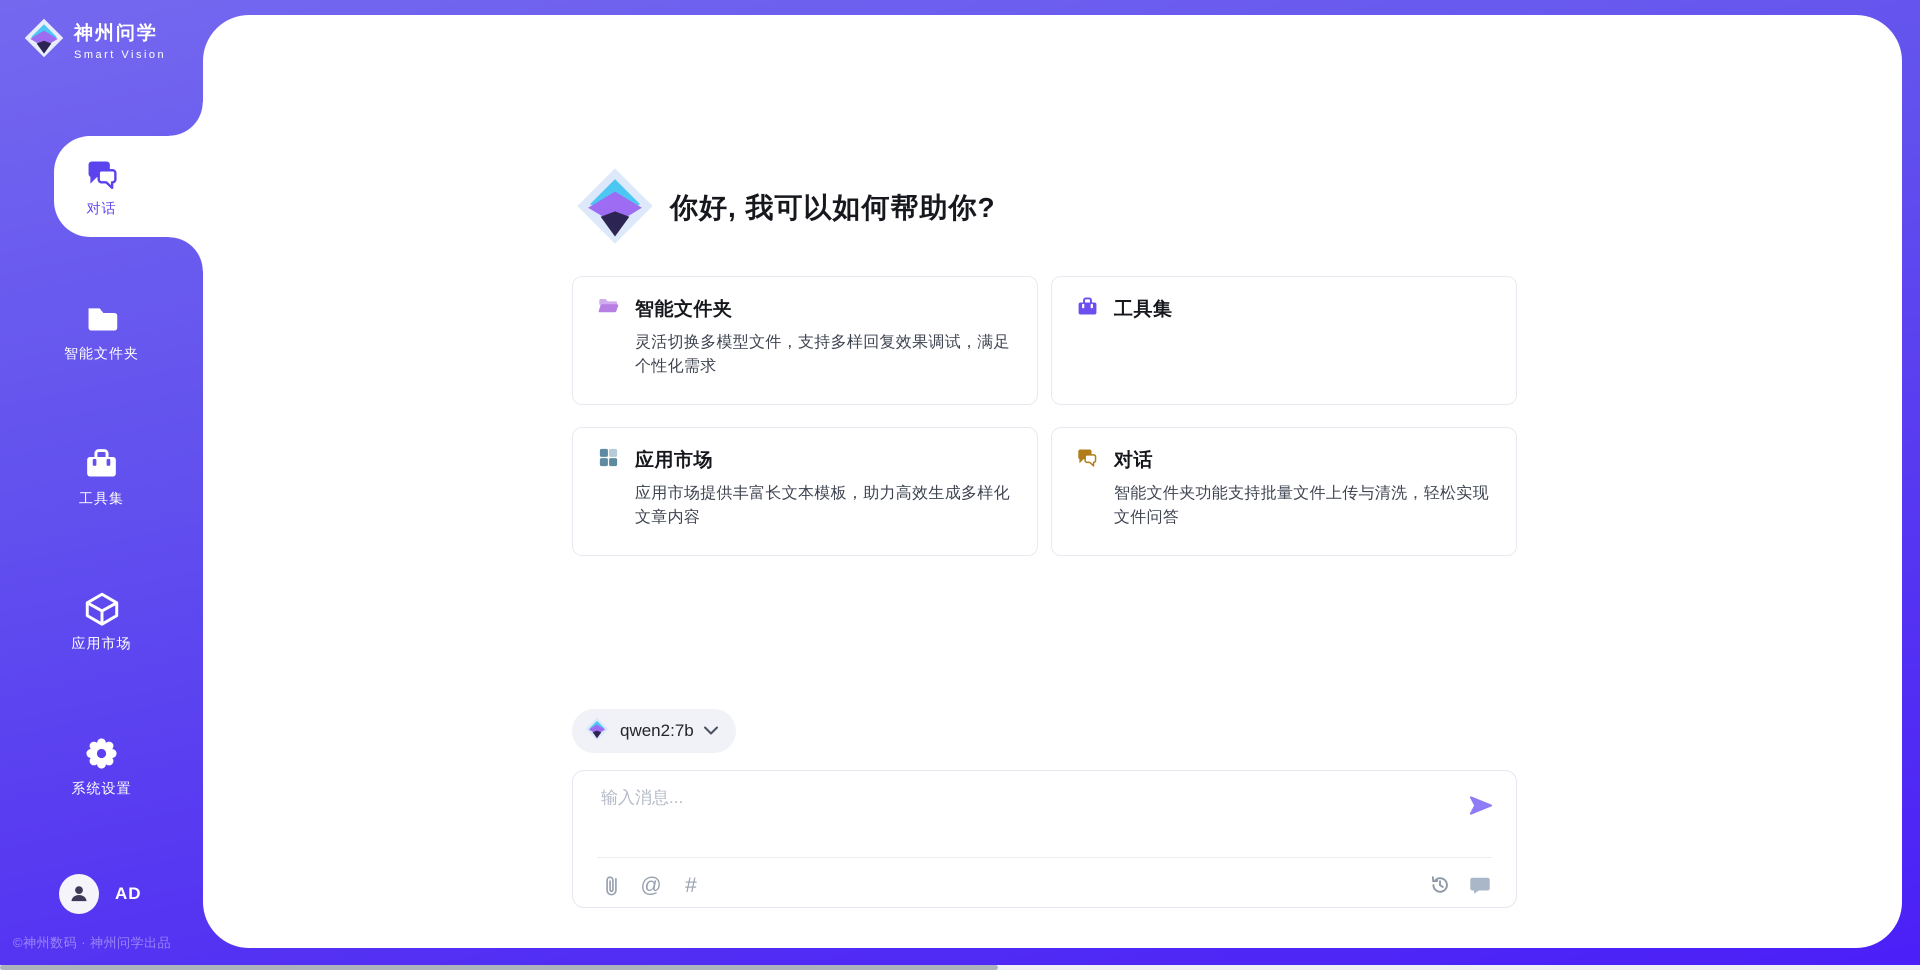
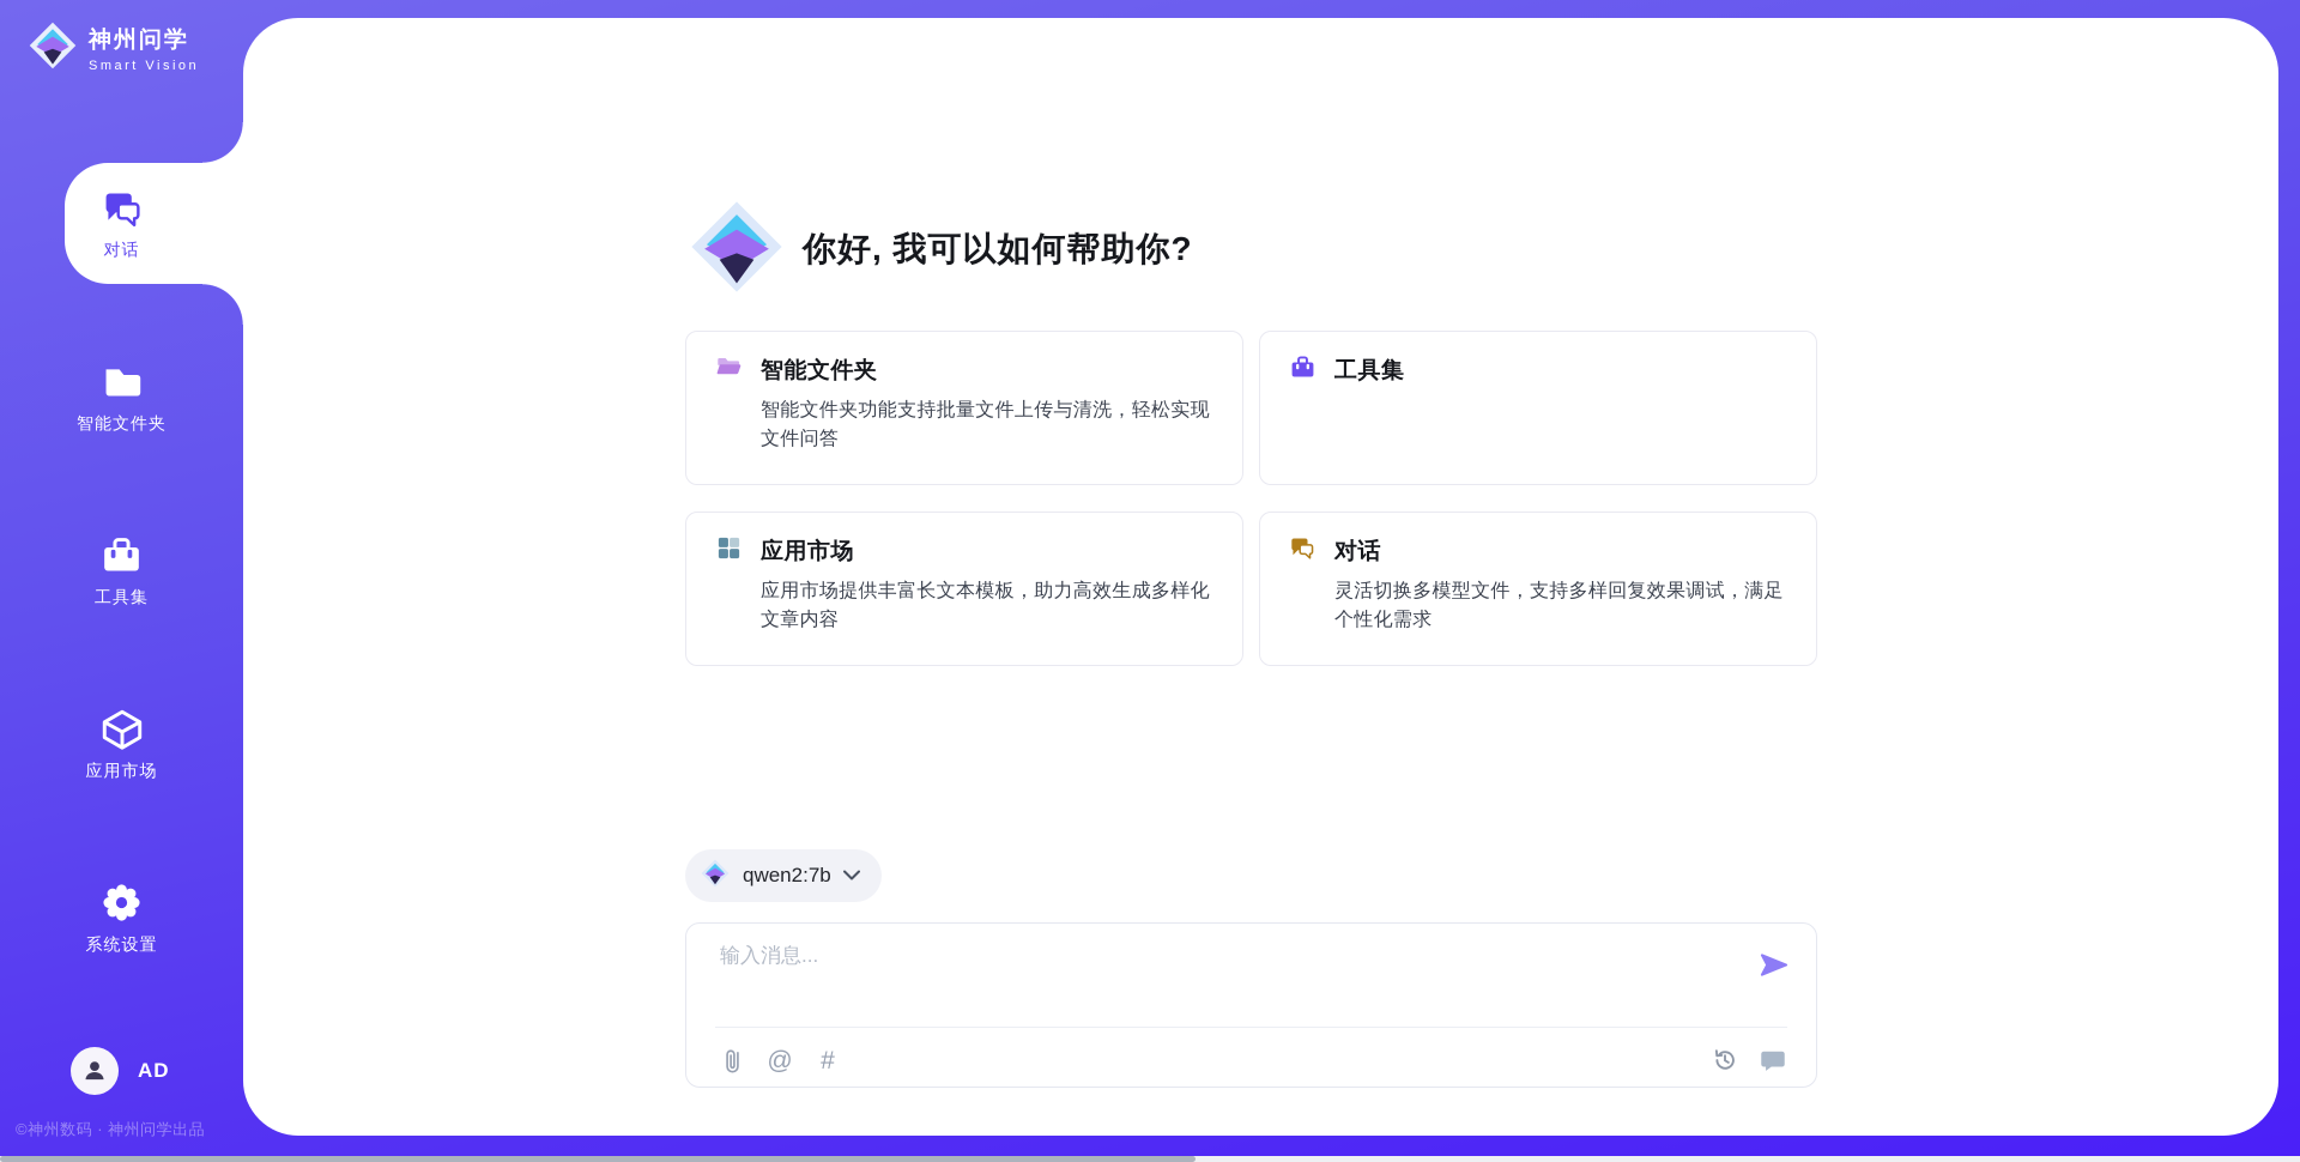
  神州问学
  Smart Vision
  对话
  智能文件夹
  工具集
  应用市场
  系统设置
  AD
  ©神州数码 · 神州问学出品
  你好, 我可以如何帮助你?
  智能文件夹
- 灵活切换多模型文件，支持多样回复效果调试，满足个性化需求
+ 智能文件夹功能支持批量文件上传与清洗，轻松实现文件问答
  工具集
  应用市场
  应用市场提供丰富长文本模板，助力高效生成多样化文章内容
  对话
- 智能文件夹功能支持批量文件上传与清洗，轻松实现文件问答
+ 灵活切换多模型文件，支持多样回复效果调试，满足个性化需求
  qwen2:7b
  输入消息...
  @
  #
